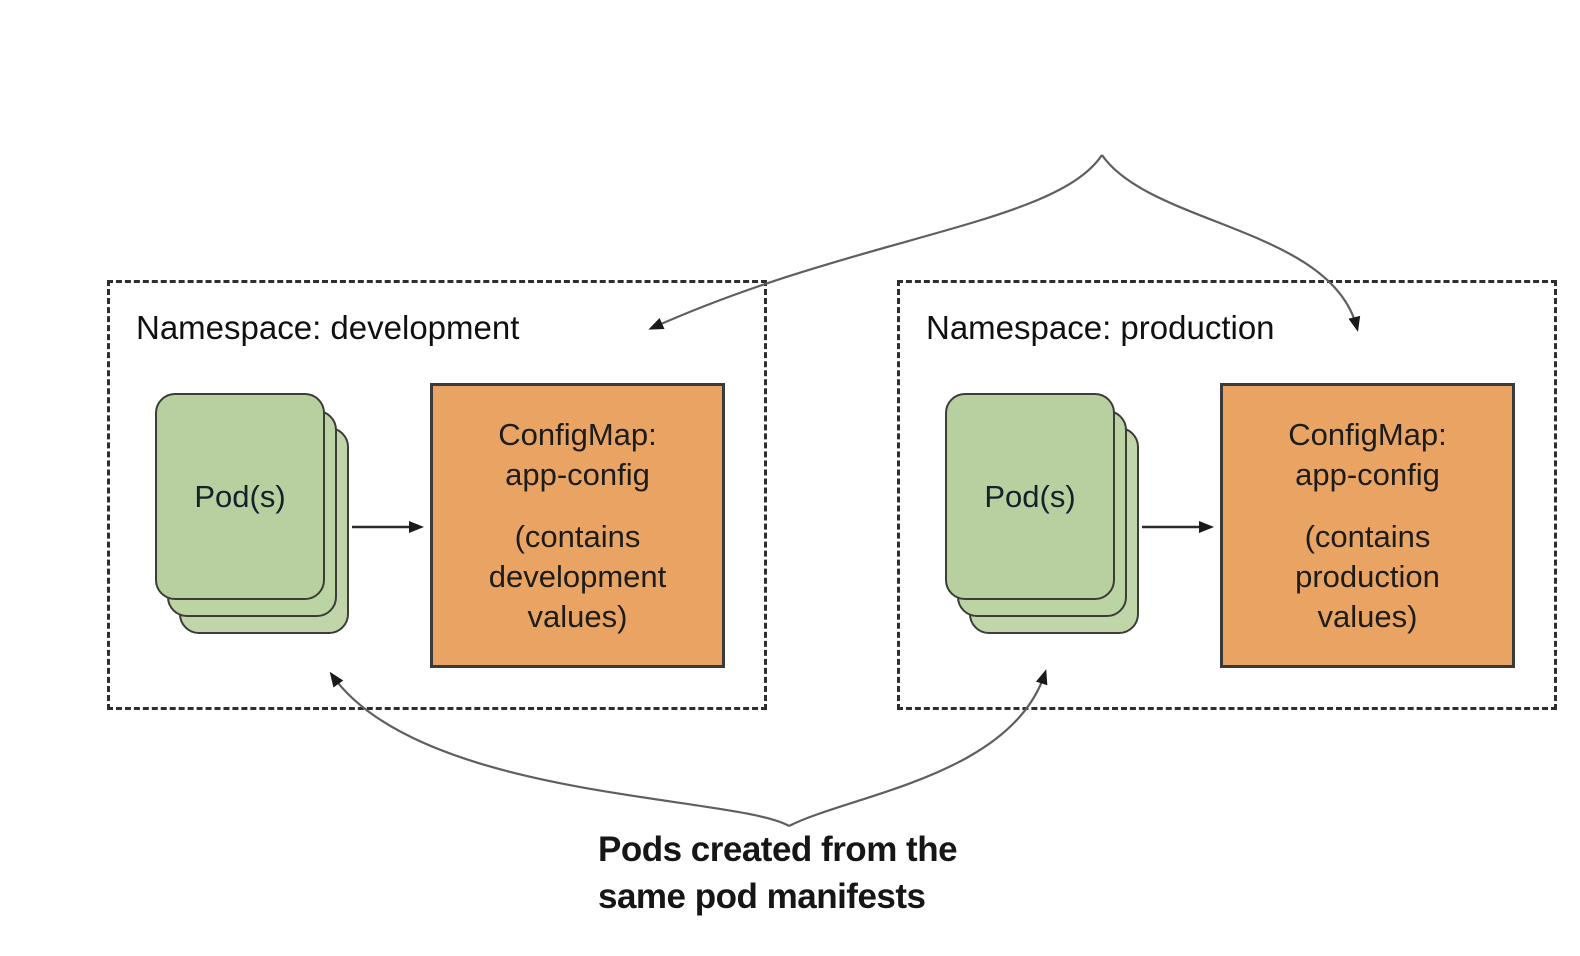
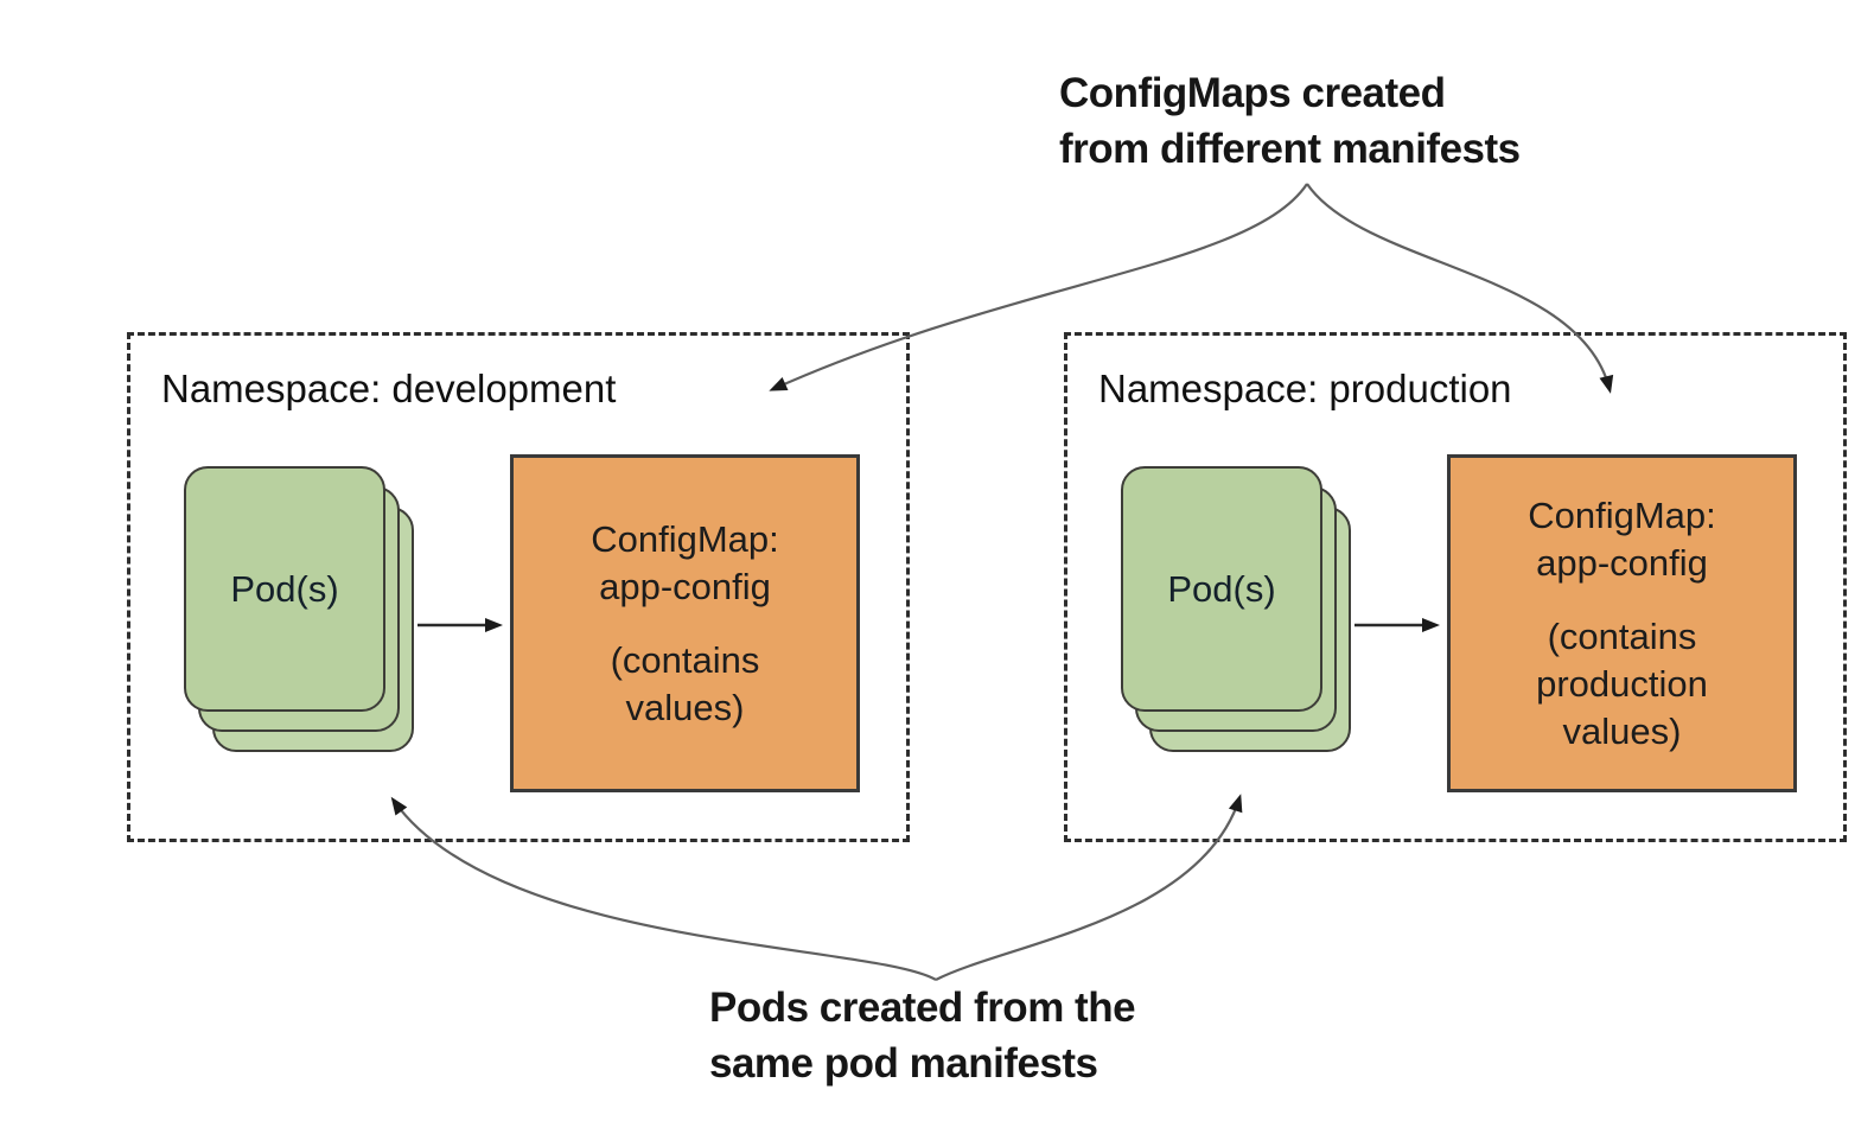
+ ConfigMaps created
+ from different manifests
  Pods created from the
  same pod manifests
  Namespace: development
  Pod(s)
  ConfigMap:
  app-config
  (contains
- development
  values)
  Namespace: production
  Pod(s)
  ConfigMap:
  app-config
  (contains
  production
  values)
